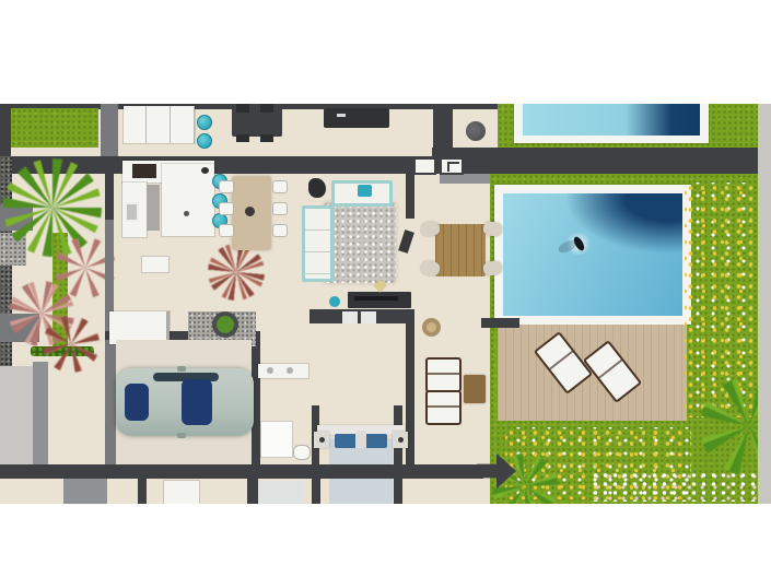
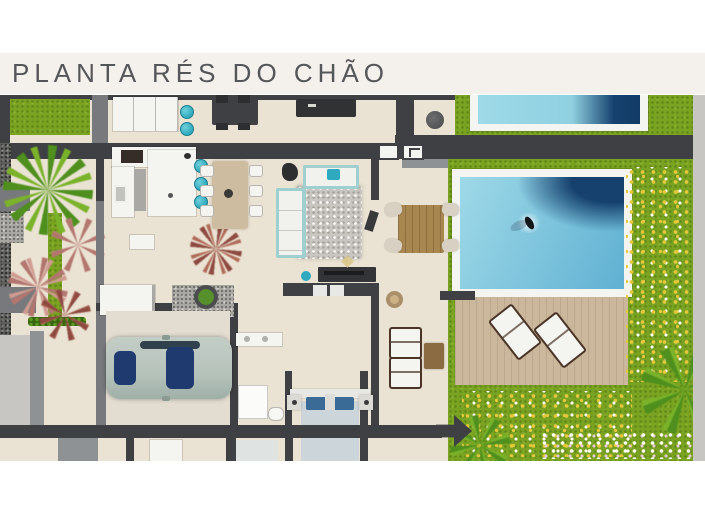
+ PLANTA RÉS DO CHÃO
